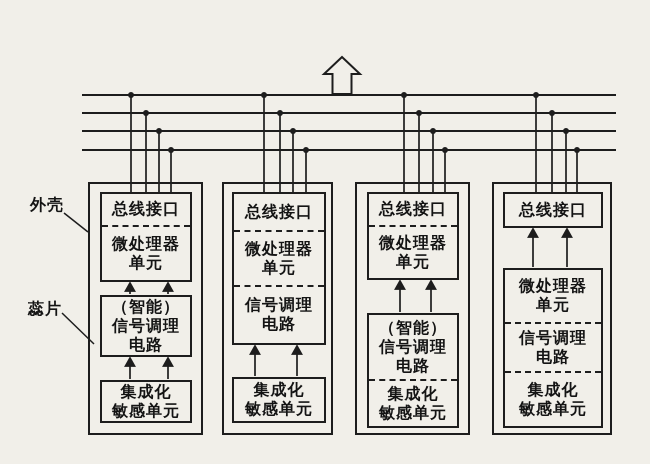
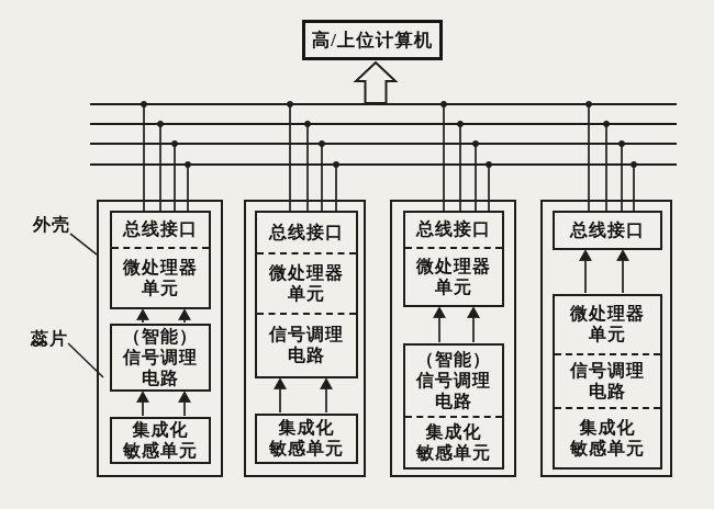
+ 高/上位计算机
  外壳
  蕊片
  总线接口
  微处理器
  单元
  （智能）
  信号调理
  电路
  集成化
  敏感单元
  总线接口
  微处理器
  单元
  信号调理
  电路
  集成化
  敏感单元
  总线接口
  微处理器
  单元
  （智能）
  信号调理
  电路
  集成化
  敏感单元
  总线接口
  微处理器
  单元
  信号调理
  电路
  集成化
  敏感单元
